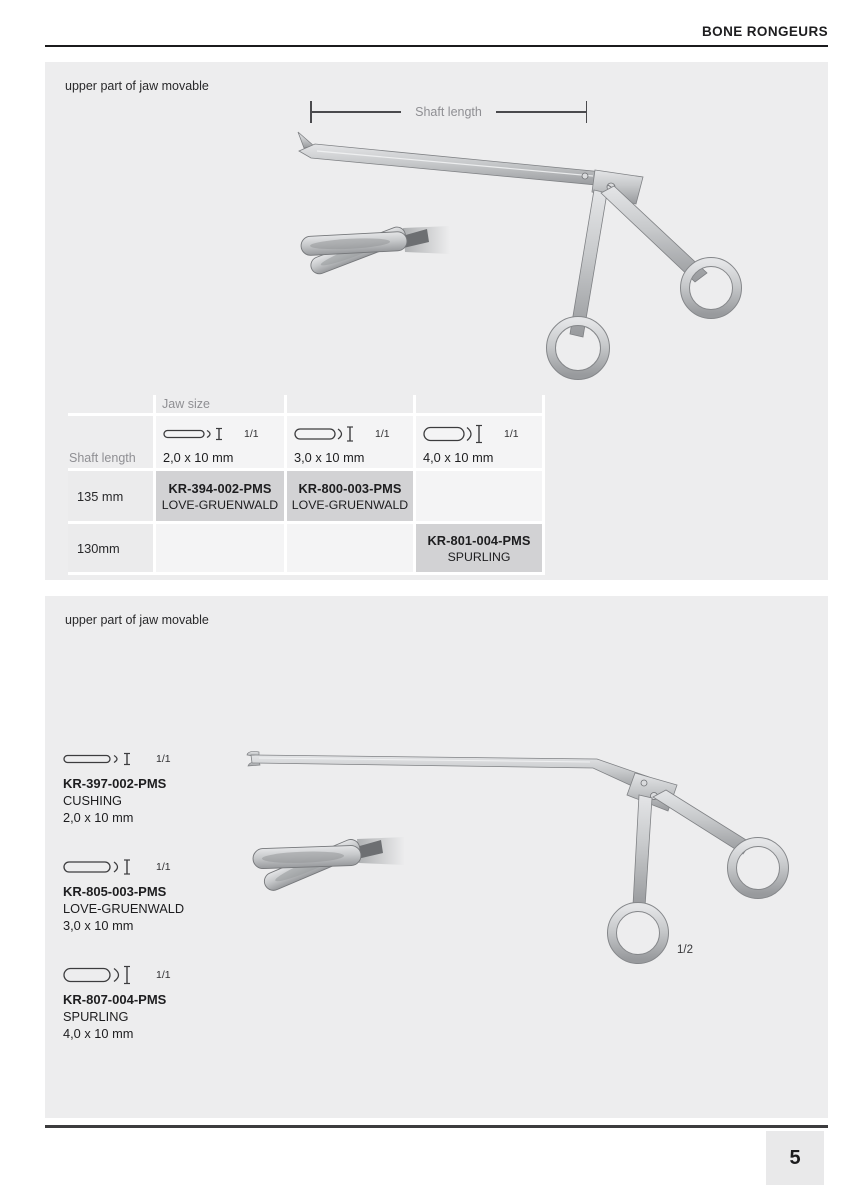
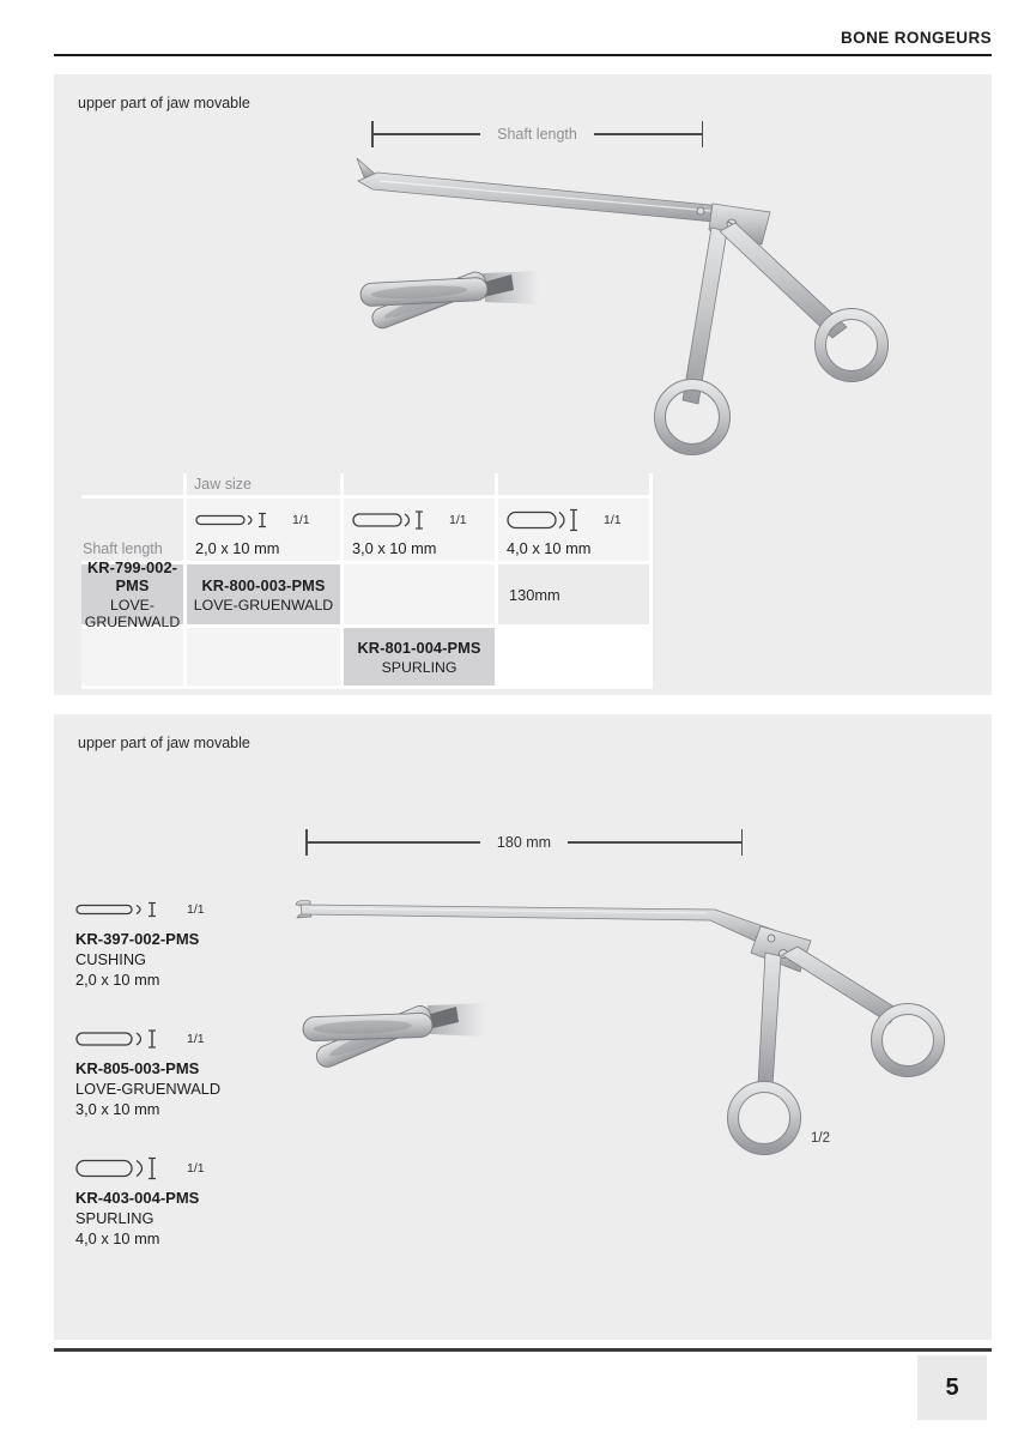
  BONE RONGEURS
  upper part of jaw movable
  Shaft length
  Jaw size
  Shaft length
  1/1
  2,0 x 10 mm
  1/1
  3,0 x 10 mm
  1/1
  4,0 x 10 mm
- 135 mm
- KR-394-002-PMS
+ KR-799-002-PMS
  LOVE-GRUENWALD
  KR-800-003-PMS
  LOVE-GRUENWALD
  130mm
  KR-801-004-PMS
  SPURLING
  upper part of jaw movable
+ 180 mm
  1/1
  KR-397-002-PMS
  CUSHING
  2,0 x 10 mm
  1/1
  KR-805-003-PMS
  LOVE-GRUENWALD
  3,0 x 10 mm
  1/1
- KR-807-004-PMS
+ KR-403-004-PMS
  SPURLING
  4,0 x 10 mm
  1/2
  5
